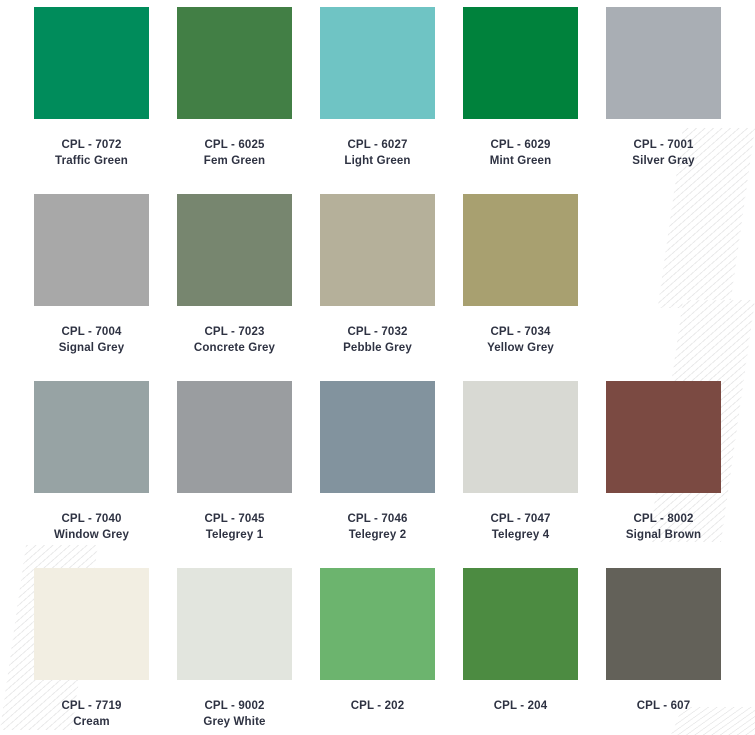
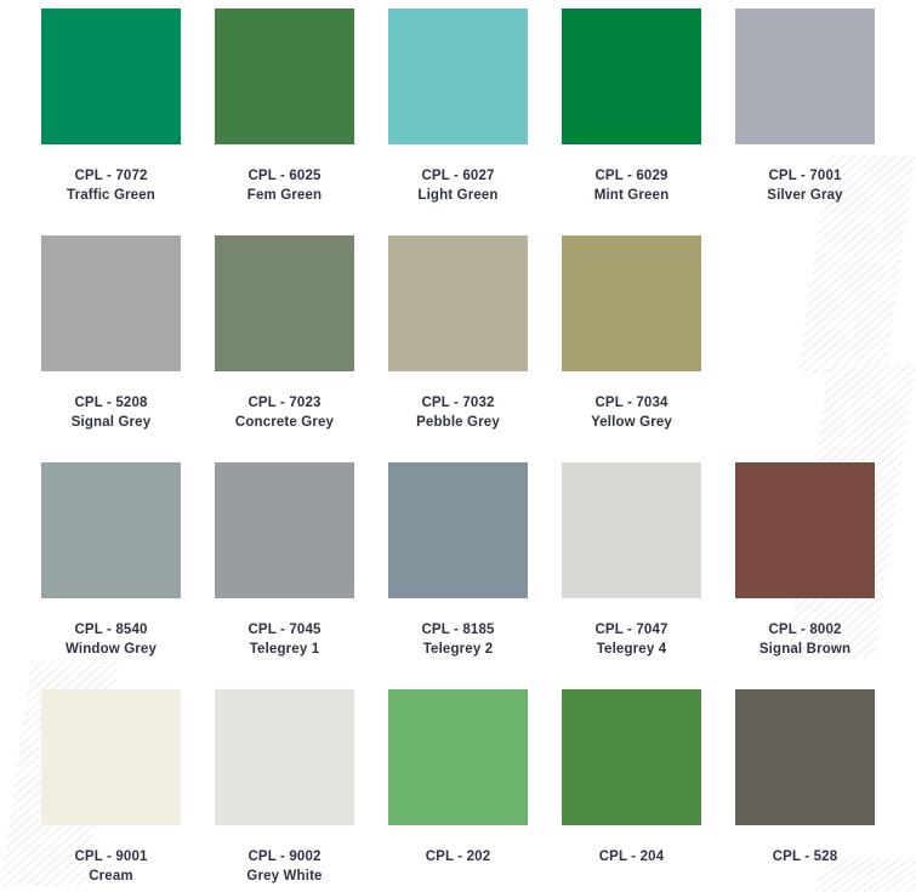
  CPL - 7072
  Traffic Green
  CPL - 6025
  Fem Green
  CPL - 6027
  Light Green
  CPL - 6029
  Mint Green
  CPL - 7001
  Silver Gray
- CPL - 7004
+ CPL - 5208
  Signal Grey
  CPL - 7023
  Concrete Grey
  CPL - 7032
  Pebble Grey
  CPL - 7034
  Yellow Grey
- CPL - 7040
+ CPL - 8540
  Window Grey
  CPL - 7045
  Telegrey 1
- CPL - 7046
+ CPL - 8185
  Telegrey 2
  CPL - 7047
  Telegrey 4
  CPL - 8002
  Signal Brown
- CPL - 7719
+ CPL - 9001
  Cream
  CPL - 9002
  Grey White
  CPL - 202
  CPL - 204
- CPL - 607
+ CPL - 528
